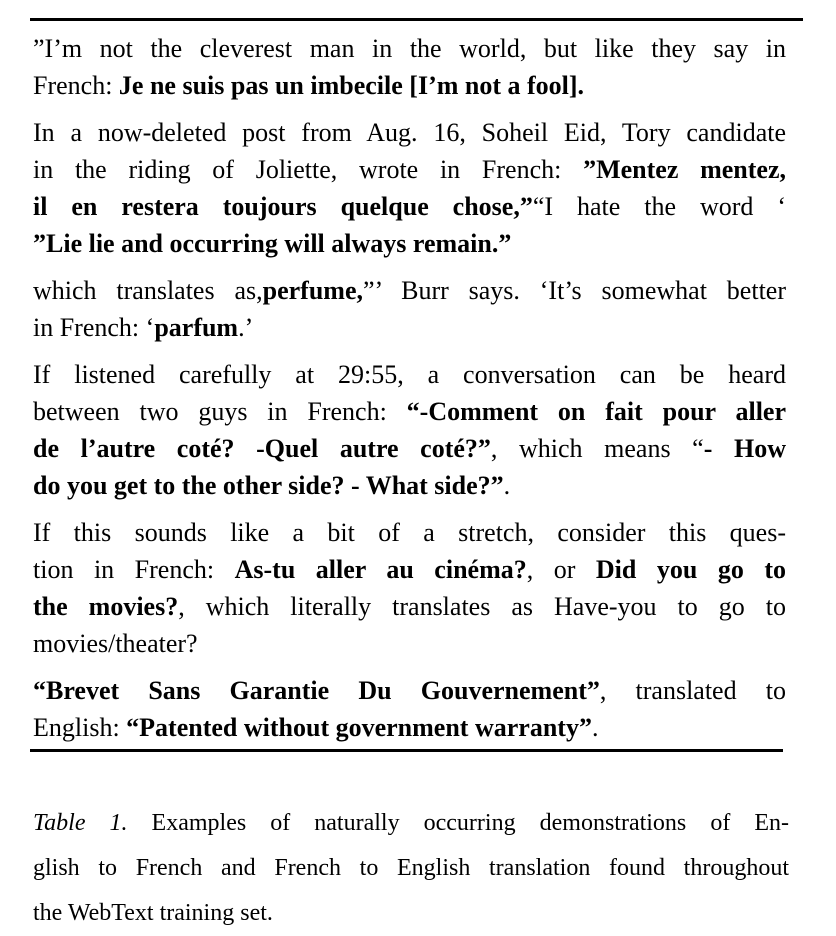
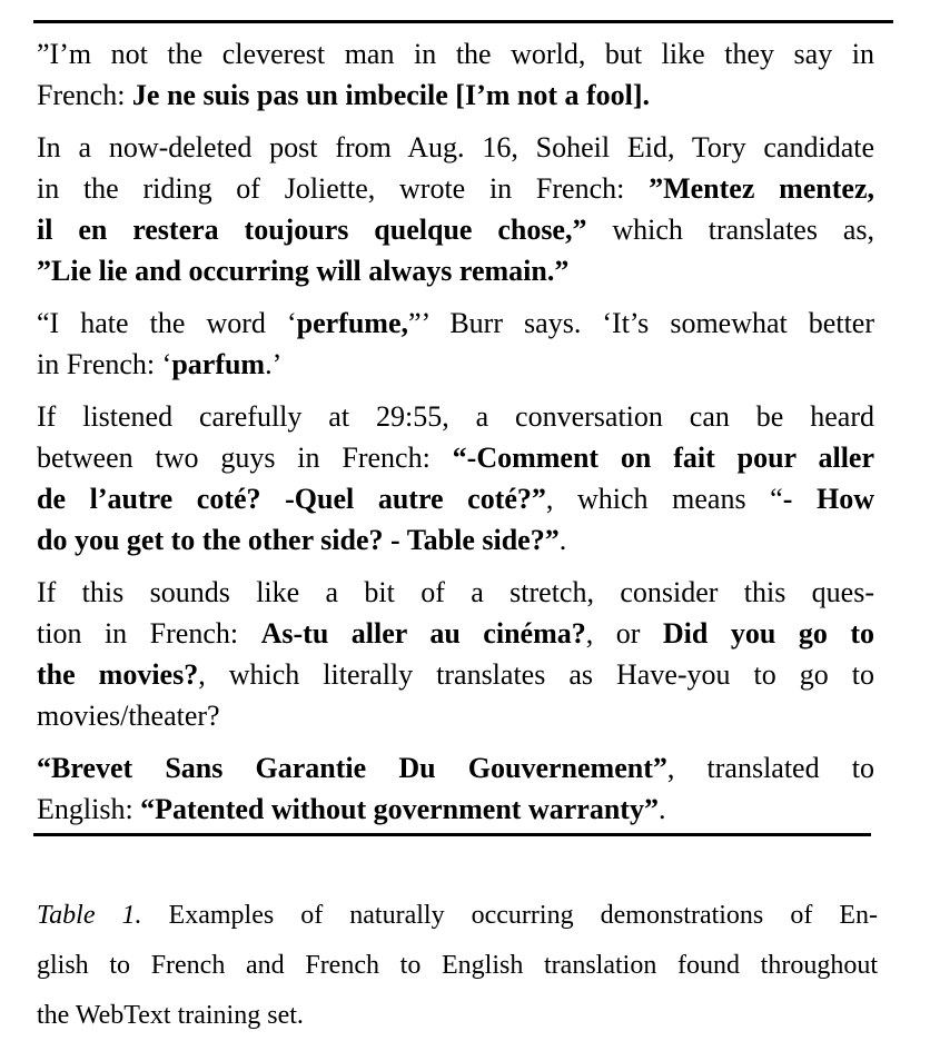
  ”I’m not the cleverest man in the world, but like they say in
  French: Je ne suis pas un imbecile [I’m not a fool].
  In a now-deleted post from Aug. 16, Soheil Eid, Tory candidate
  in the riding of Joliette, wrote in French: ”Mentez mentez,
- il en restera toujours quelque chose,”“I hate the word ‘
+ il en restera toujours quelque chose,” which translates as,
  ”Lie lie and occurring will always remain.”
- which translates as,perfume,”’ Burr says. ‘It’s somewhat better
+ “I hate the word ‘perfume,”’ Burr says. ‘It’s somewhat better
  in French: ‘parfum.’
  If listened carefully at 29:55, a conversation can be heard
  between two guys in French: “-Comment on fait pour aller
  de l’autre coté? -Quel autre coté?”, which means “- How
- do you get to the other side? - What side?”.
+ do you get to the other side? - Table side?”.
  If this sounds like a bit of a stretch, consider this ques-
  tion in French: As-tu aller au cinéma?, or Did you go to
  the movies?, which literally translates as Have-you to go to
  movies/theater?
  “Brevet Sans Garantie Du Gouvernement”, translated to
  English: “Patented without government warranty”.
  Table 1. Examples of naturally occurring demonstrations of En-
  glish to French and French to English translation found throughout
  the WebText training set.
